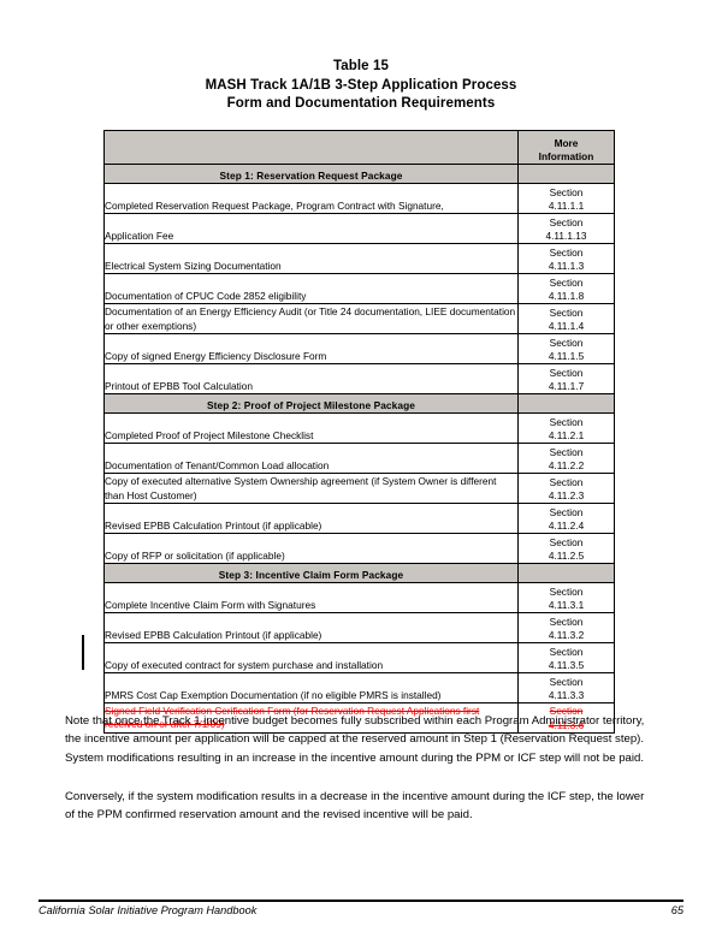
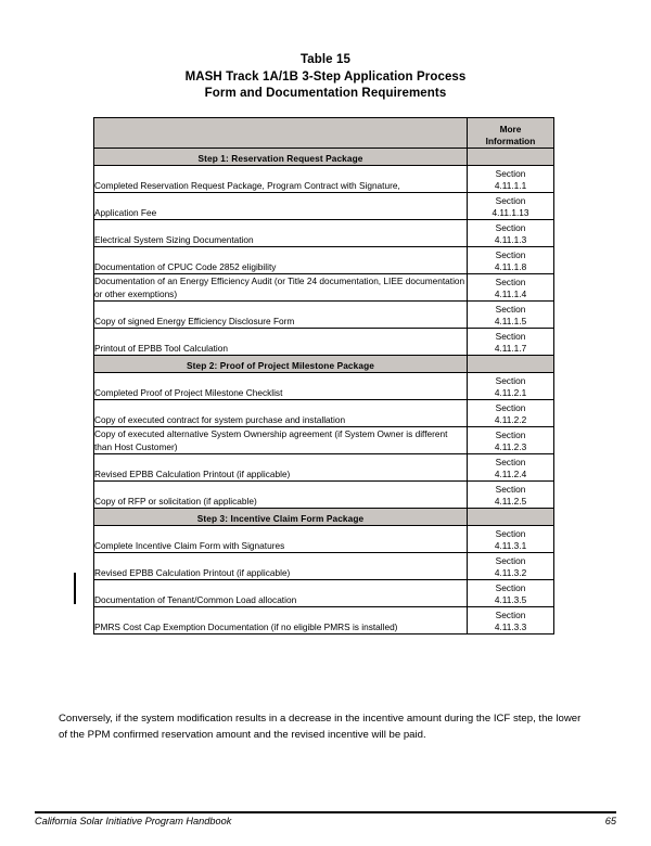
  Table 15
  MASH Track 1A/1B 3-Step Application Process
  Form and Documentation Requirements
  	MoreInformation
  Step 1: Reservation Request Package
  Completed Reservation Request Package, Program Contract with Signature,	Section4.11.1.1
  Application Fee	Section4.11.1.13
  Electrical System Sizing Documentation	Section4.11.1.3
  Documentation of CPUC Code 2852 eligibility	Section4.11.1.8
  Documentation of an Energy Efficiency Audit (or Title 24 documentation, LIEE documentation or other exemptions)	Section4.11.1.4
  Copy of signed Energy Efficiency Disclosure Form	Section4.11.1.5
  Printout of EPBB Tool Calculation	Section4.11.1.7
  Step 2: Proof of Project Milestone Package
  Completed Proof of Project Milestone Checklist	Section4.11.2.1
- Documentation of Tenant/Common Load allocation	Section4.11.2.2
+ Copy of executed contract for system purchase and installation	Section4.11.2.2
  Copy of executed alternative System Ownership agreement (if System Owner is different than Host Customer)	Section4.11.2.3
  Revised EPBB Calculation Printout (if applicable)	Section4.11.2.4
  Copy of RFP or solicitation (if applicable)	Section4.11.2.5
  Step 3: Incentive Claim Form Package
  Complete Incentive Claim Form with Signatures	Section4.11.3.1
  Revised EPBB Calculation Printout (if applicable)	Section4.11.3.2
- Copy of executed contract for system purchase and installation	Section4.11.3.5
+ Documentation of Tenant/Common Load allocation	Section4.11.3.5
  PMRS Cost Cap Exemption Documentation (if no eligible PMRS is installed)	Section4.11.3.3
- Signed Field Verification Cerification Form (for Reservation Request Applications first received on or after 7/1/09)	Section4.11.3.6
- Note that once the Track 1 incentive budget becomes fully subscribed within each Program Administrator territory, the incentive amount per application will be capped at the reserved amount in Step 1 (Reservation Request step). System modifications resulting in an increase in the incentive amount during the PPM or ICF step will not be paid.
  Conversely, if the system modification results in a decrease in the incentive amount during the ICF step, the lower of the PPM confirmed reservation amount and the revised incentive will be paid.
  California Solar Initiative Program Handbook
  65
